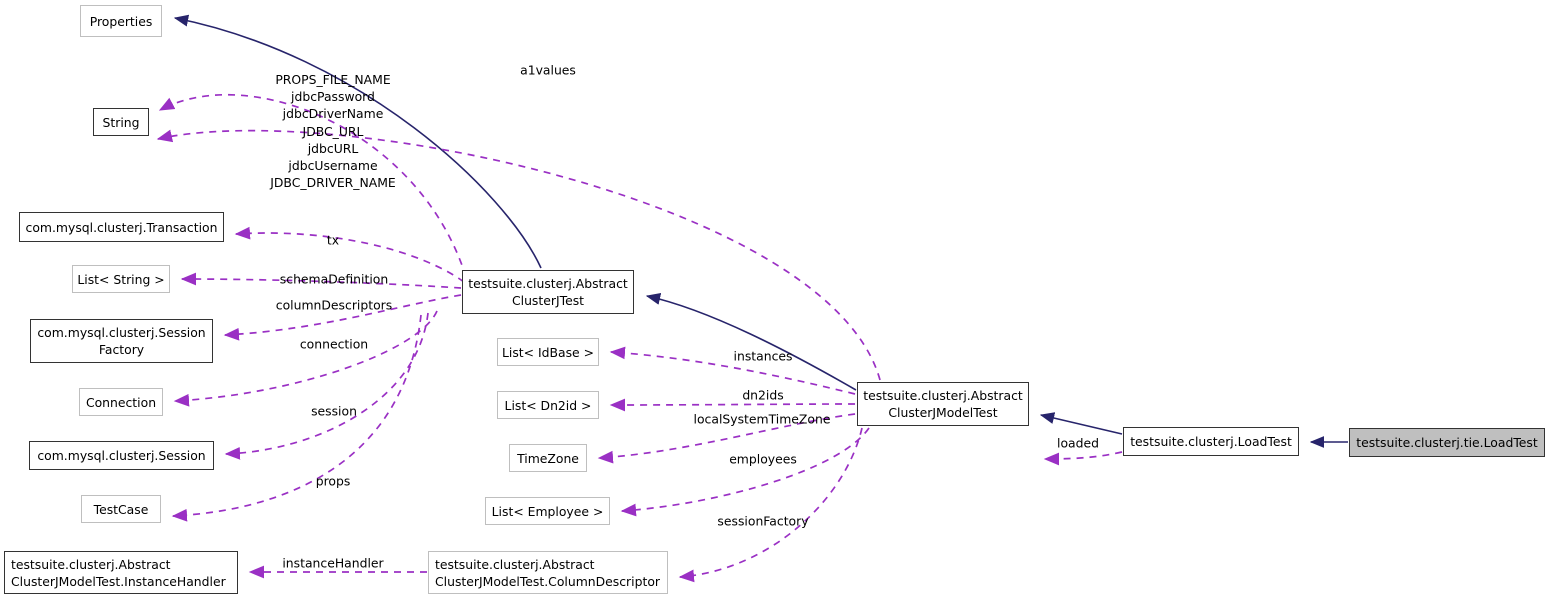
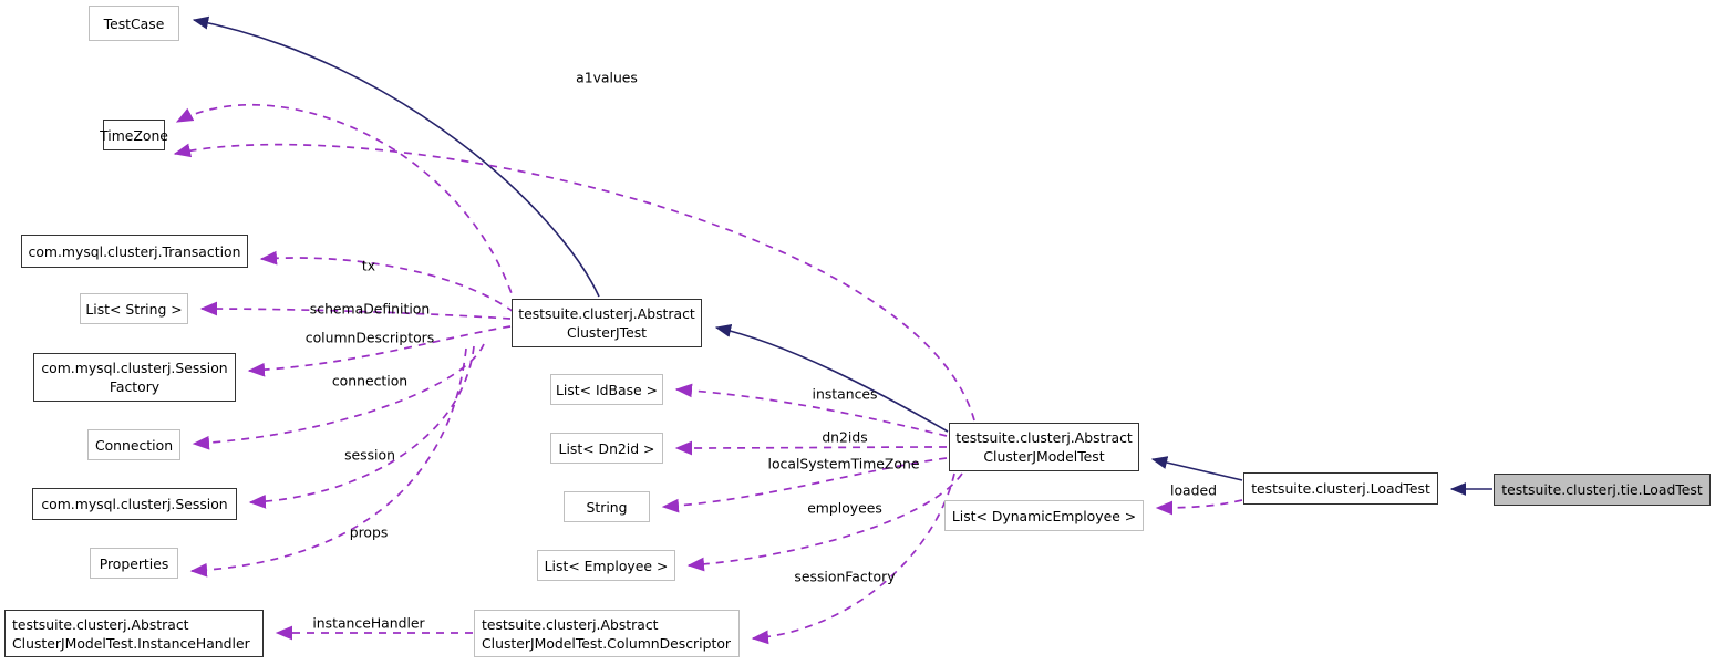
- Properties
+ TestCase
- String
+ TimeZone
  com.mysql.clusterj.Transaction
  List< String >
  com.mysql.clusterj.Session
  Factory
  Connection
  com.mysql.clusterj.Session
- TestCase
+ Properties
  testsuite.clusterj.Abstract
  ClusterJModelTest.InstanceHandler
  testsuite.clusterj.Abstract
  ClusterJTest
  List< IdBase >
  List< Dn2id >
- TimeZone
+ String
  List< Employee >
  testsuite.clusterj.Abstract
  ClusterJModelTest.ColumnDescriptor
  testsuite.clusterj.Abstract
  ClusterJModelTest
+ List< DynamicEmployee >
  testsuite.clusterj.LoadTest
  testsuite.clusterj.tie.LoadTest
  a1values
- PROPS_FILE_NAME
- jdbcPassword
- jdbcDriverName
- JDBC_URL
- jdbcURL
- jdbcUsername
- JDBC_DRIVER_NAME
  tx
  schemaDefinition
  columnDescriptors
  connection
  session
  props
  instanceHandler
  instances
  dn2ids
  localSystemTimeZone
  employees
  sessionFactory
  loaded
